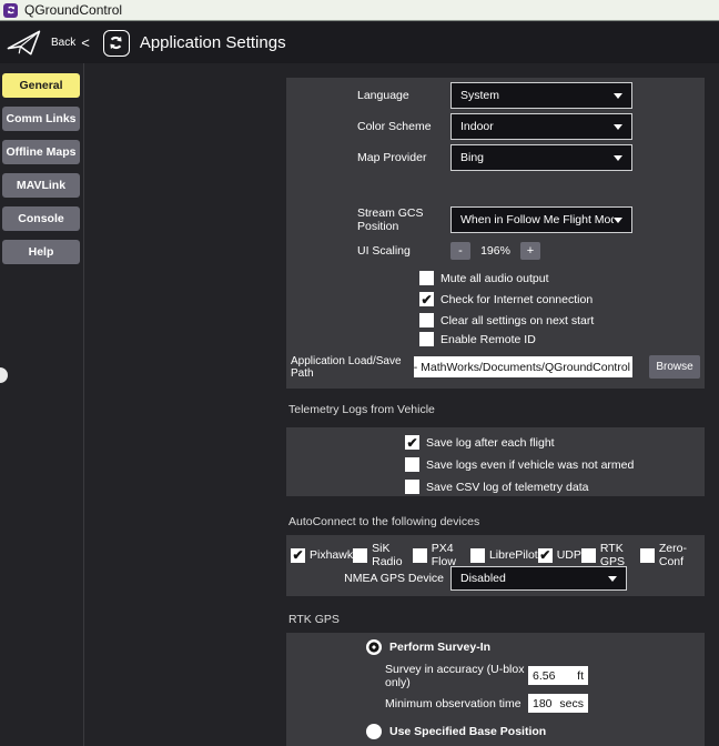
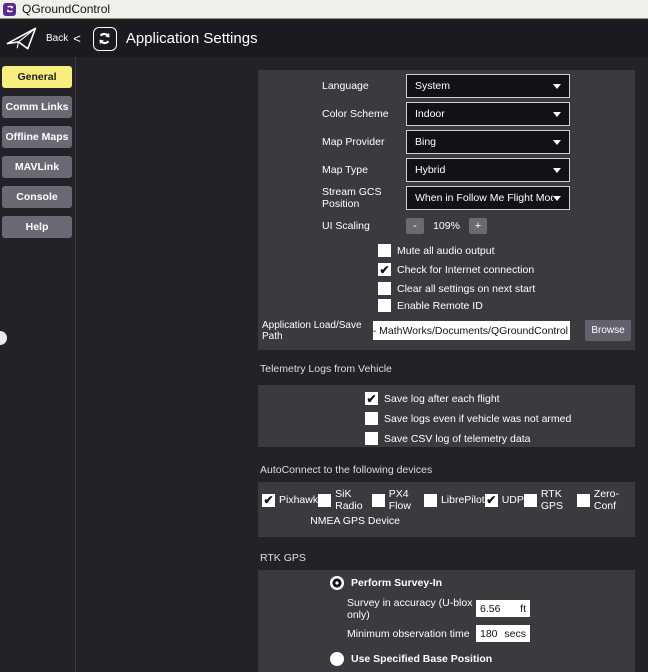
  QGroundControl
  Back
  <
  Application Settings
  General
  Comm Links
  Offline Maps
  MAVLink
  Console
  Help
  Language
  System
  Color Scheme
  Indoor
  Map Provider
  Bing
+ Map Type
+ Hybrid
  Stream GCS Position
  When in Follow Me Flight Mo
  UI Scaling
  -
- 196%
+ 109%
  +
  Mute all audio output
  Check for Internet connection
  Clear all settings on next start
  Enable Remote ID
  Application Load/Save Path
  - MathWorks/Documents/QGroundControl
  Browse
  Telemetry Logs from Vehicle
  Save log after each flight
  Save logs even if vehicle was not armed
  Save CSV log of telemetry data
  AutoConnect to the following devices
  Pixhawk
  SiK Radio
  PX4 Flow
  LibrePilot
  UDP
  RTK GPS
  Zero-Conf
  NMEA GPS Device
- Disabled
  RTK GPS
  Perform Survey-In
  Survey in accuracy (U-blox only)
  6.56
  ft
  Minimum observation time
  180
  secs
  Use Specified Base Position
